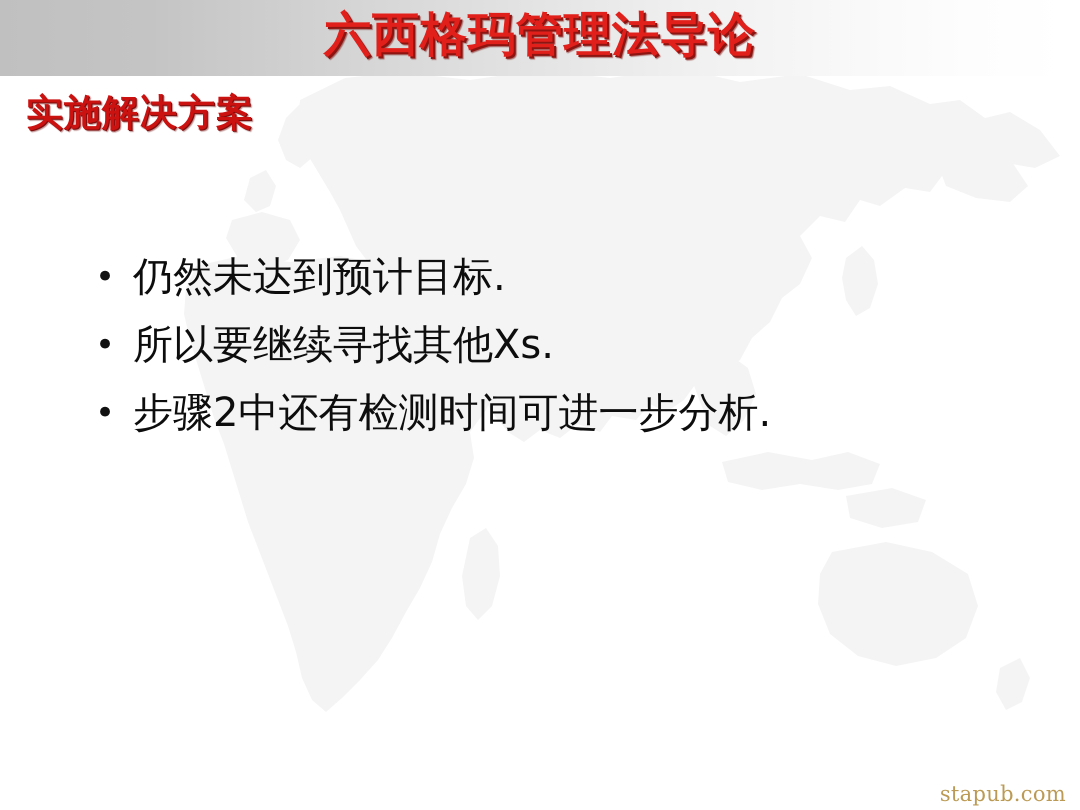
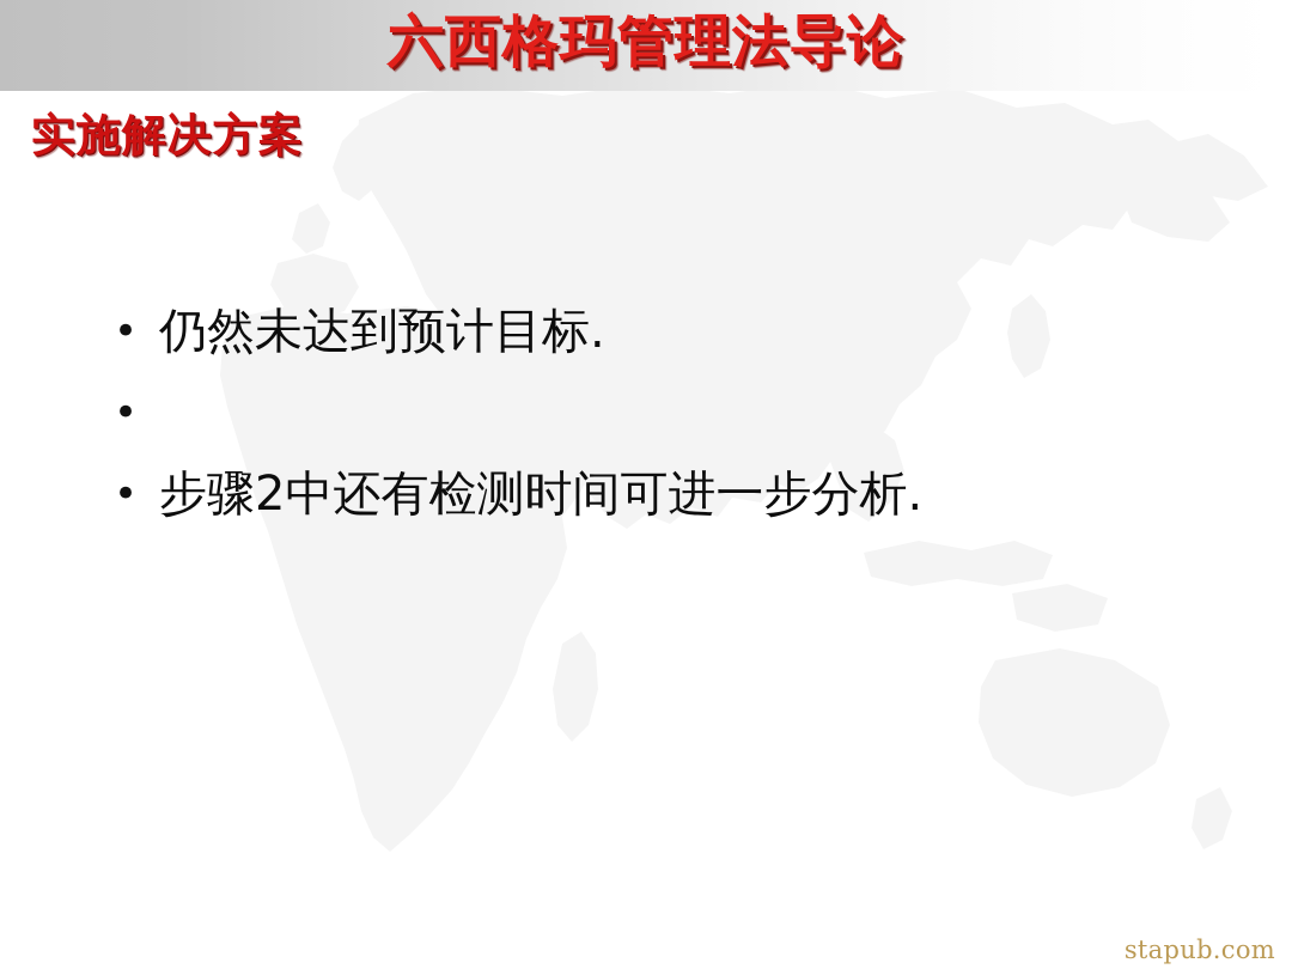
  六西格玛管理法导论
  实施解决方案
  •
  仍然未达到预计目标.
  •
- 所以要继续寻找其他Xs.
  •
  步骤2中还有检测时间可进一步分析.
  stapub.com
